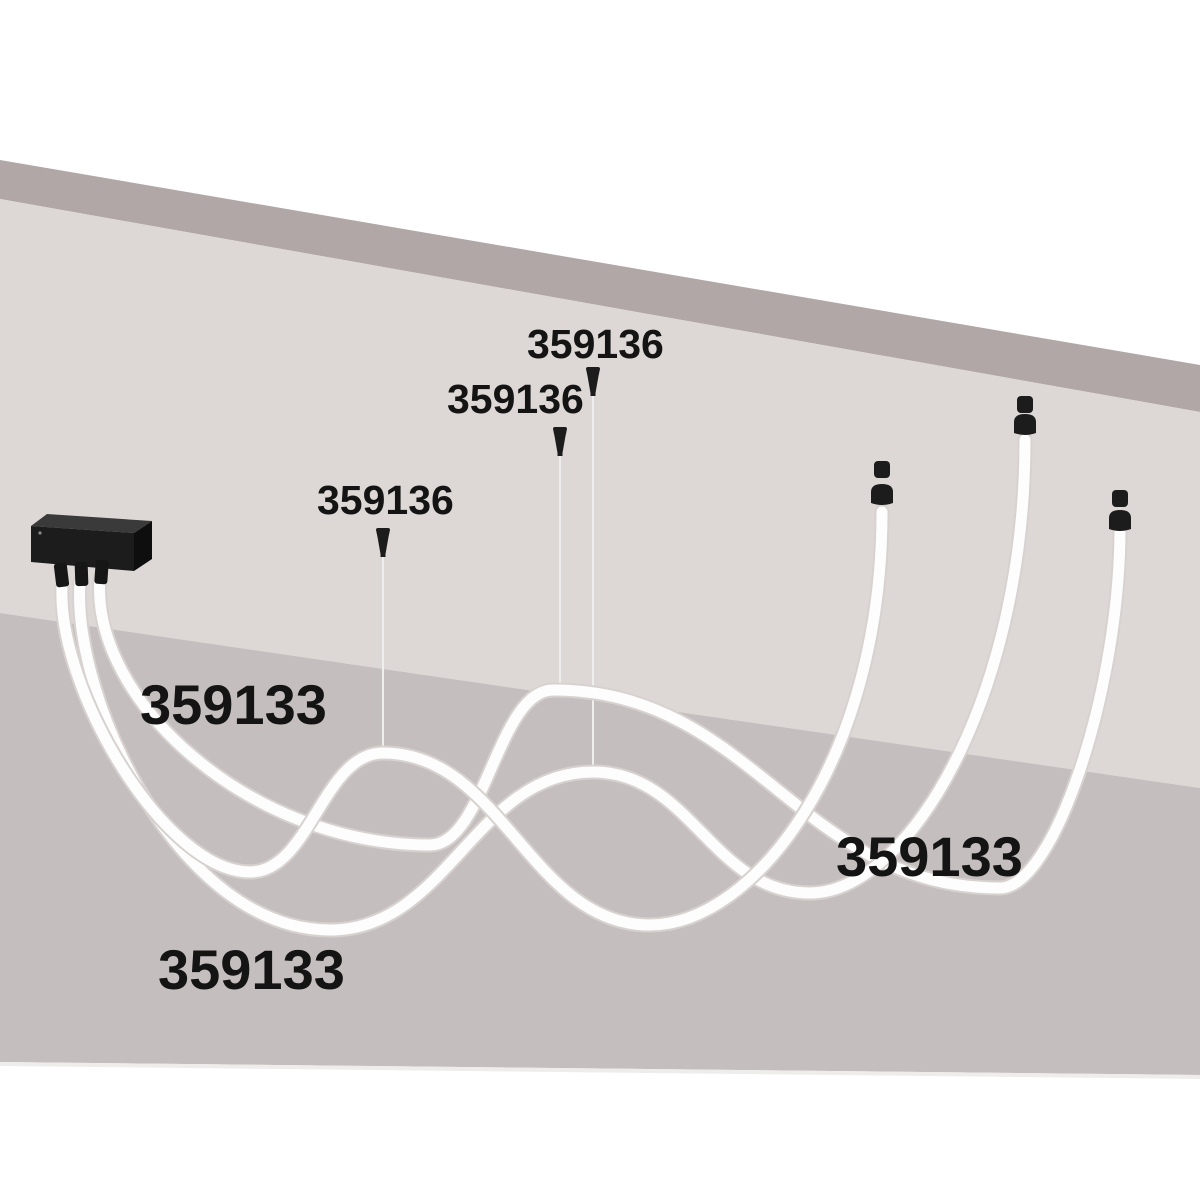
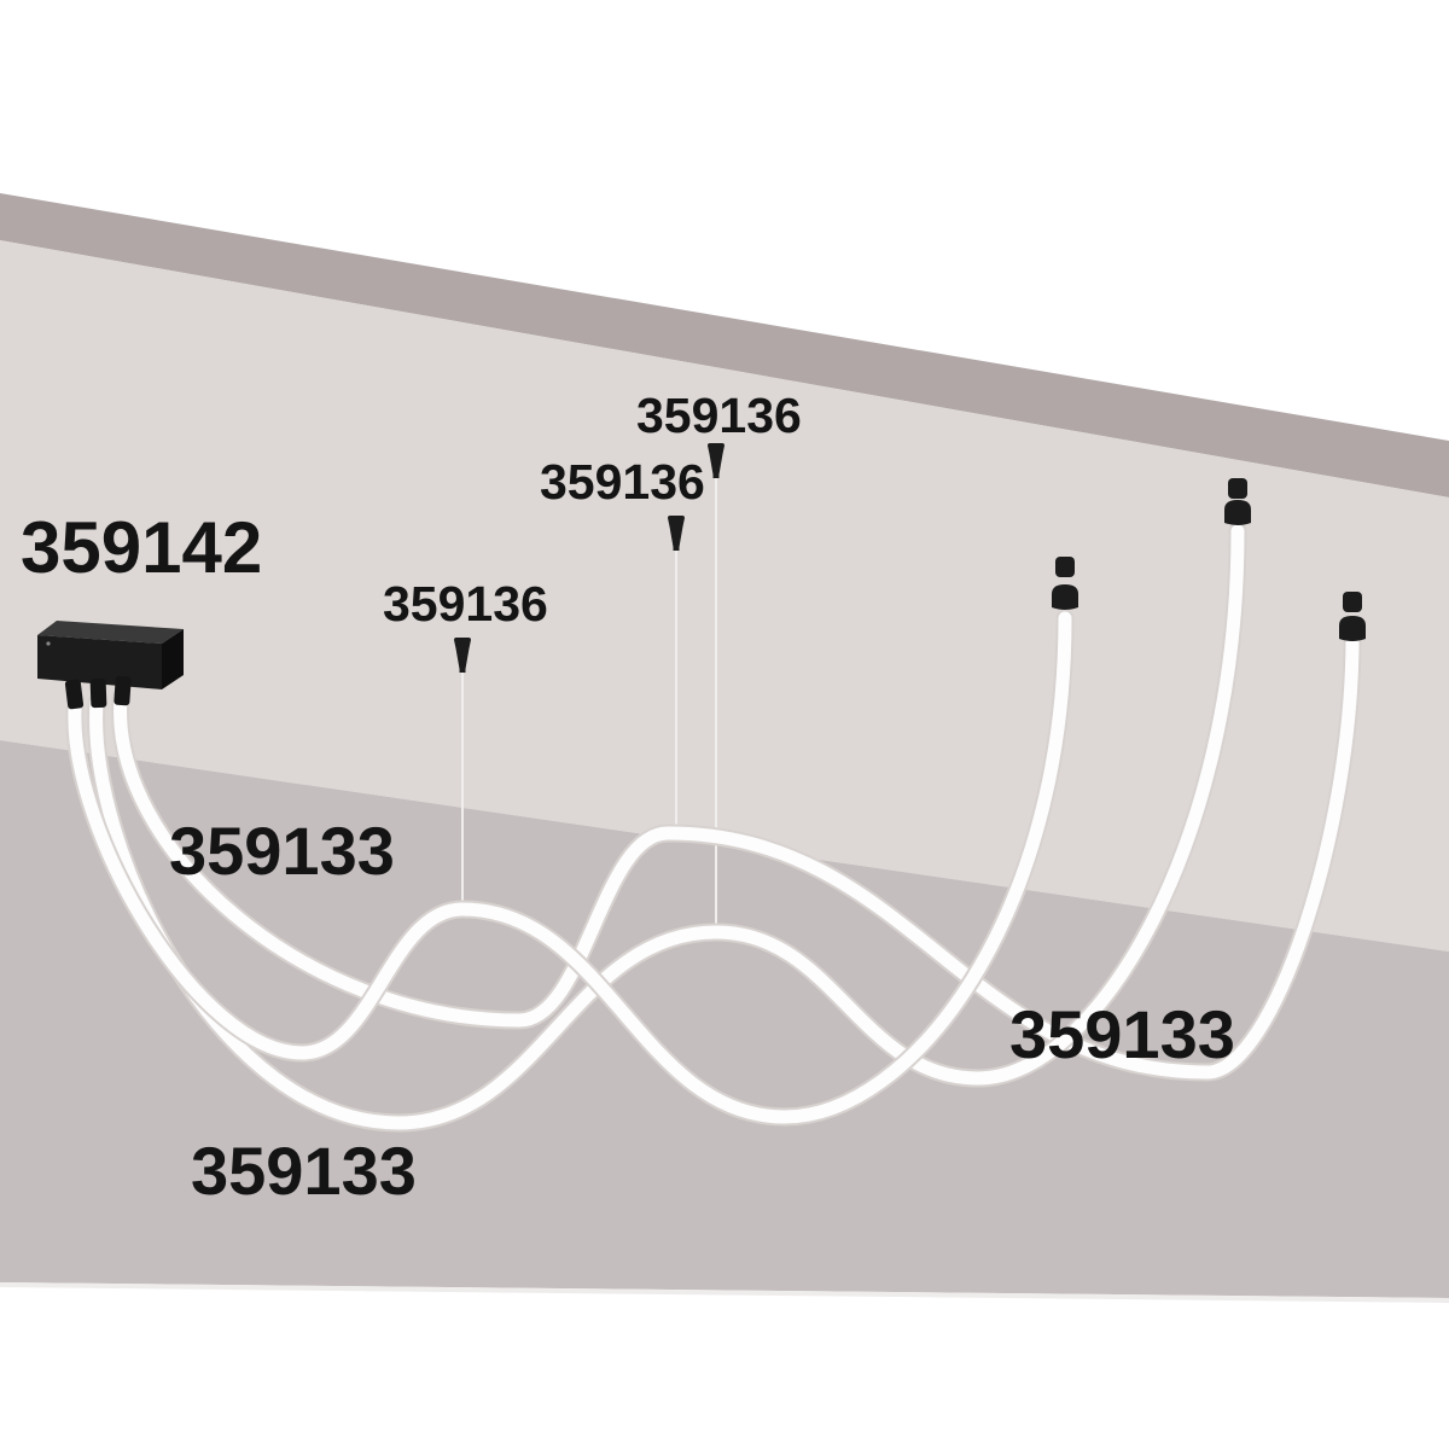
+ 359142
  359136
  359136
  359136
  359133
  359133
  359133
